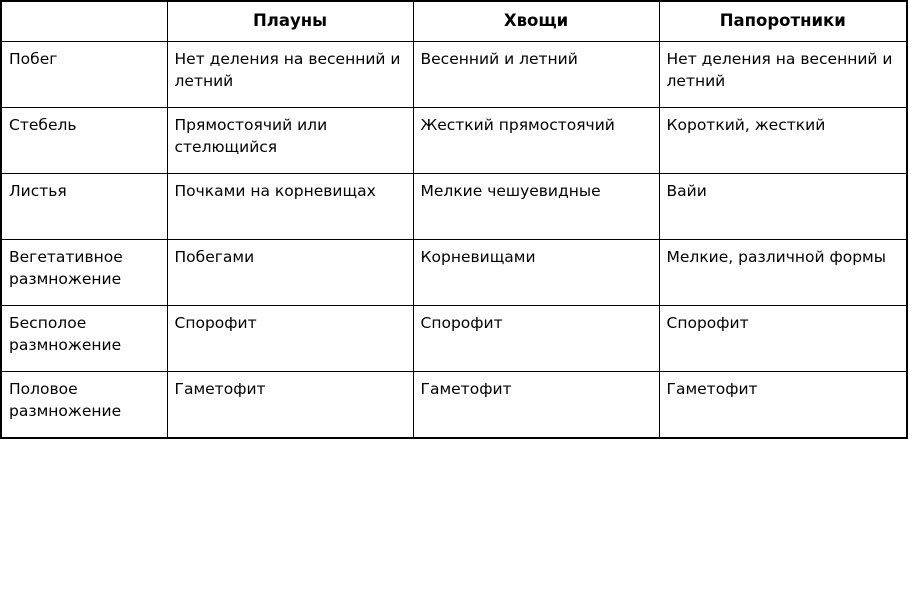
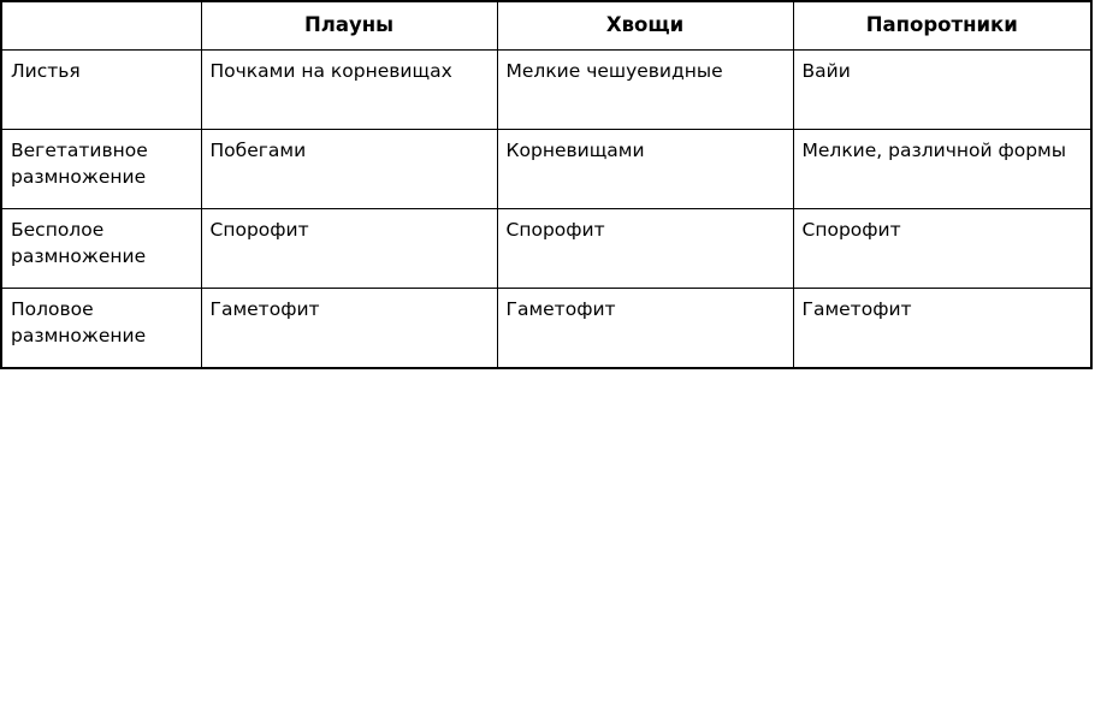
  	Плауны	Хвощи	Папоротники
- Побег	Нет деления на весенний и летний	Весенний и летний	Нет деления на весенний и летний
- Стебель	Прямостоячий или стелющийся	Жесткий прямостоячий	Короткий, жесткий
  Листья	Почками на корневищах	Мелкие чешуевидные	Вайи
  Вегетативное размножение	Побегами	Корневищами	Мелкие, различной формы
  Бесполое размножение	Спорофит	Спорофит	Спорофит
  Половое размножение	Гаметофит	Гаметофит	Гаметофит
